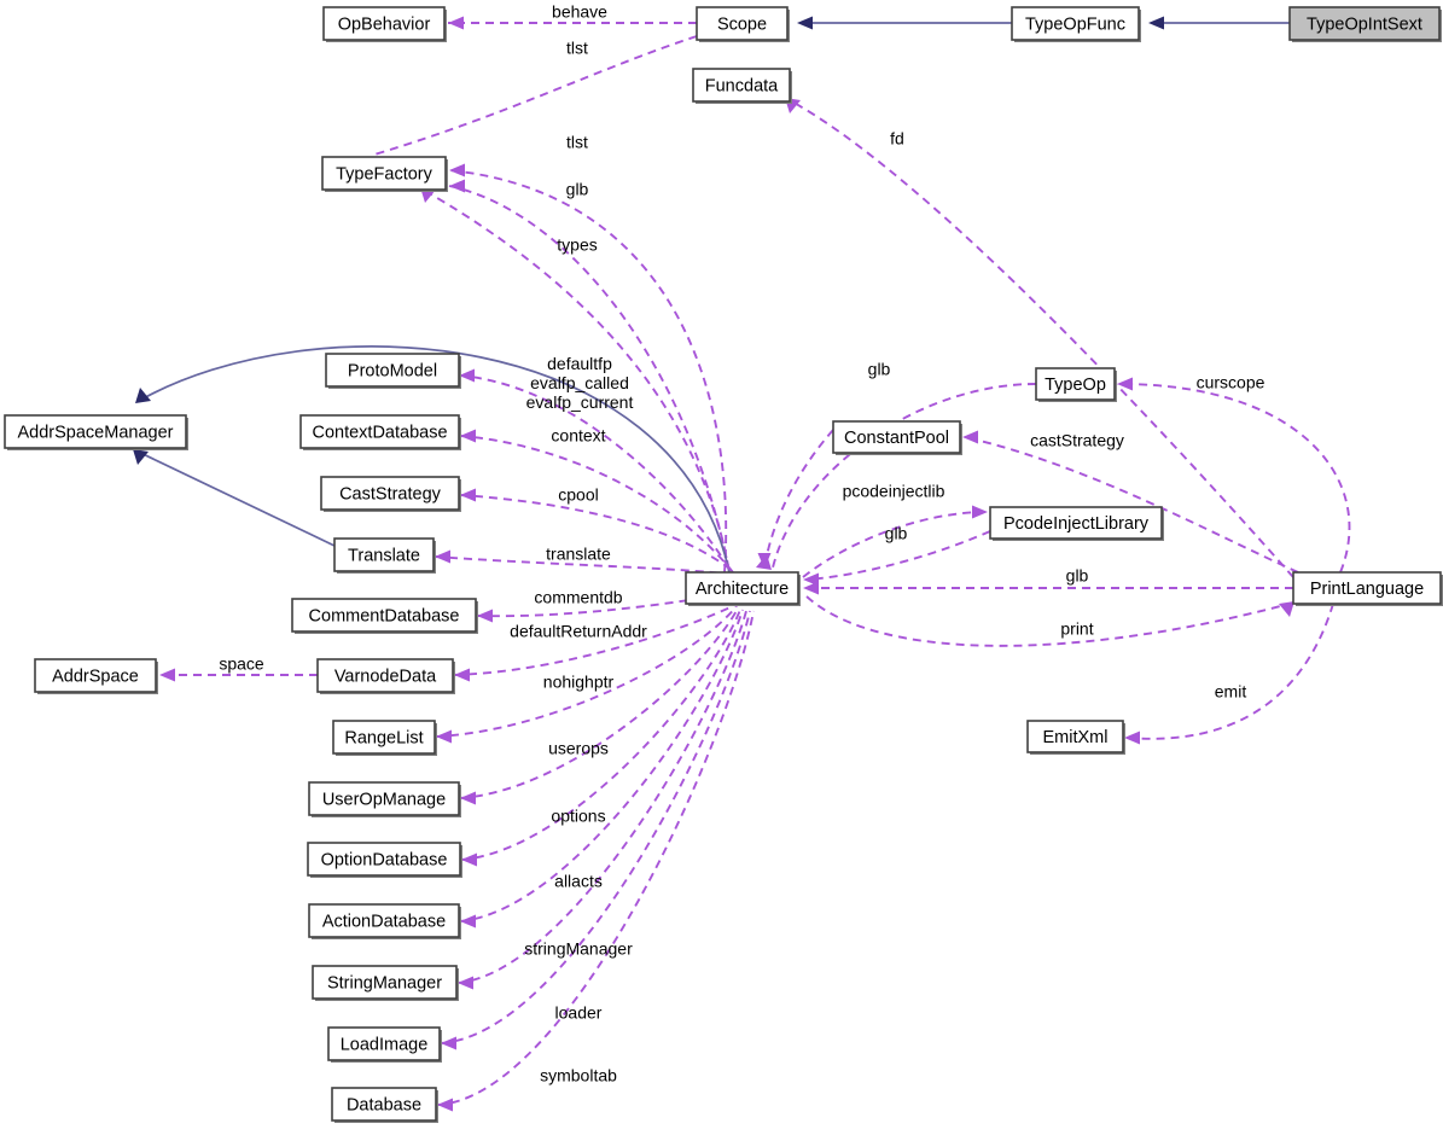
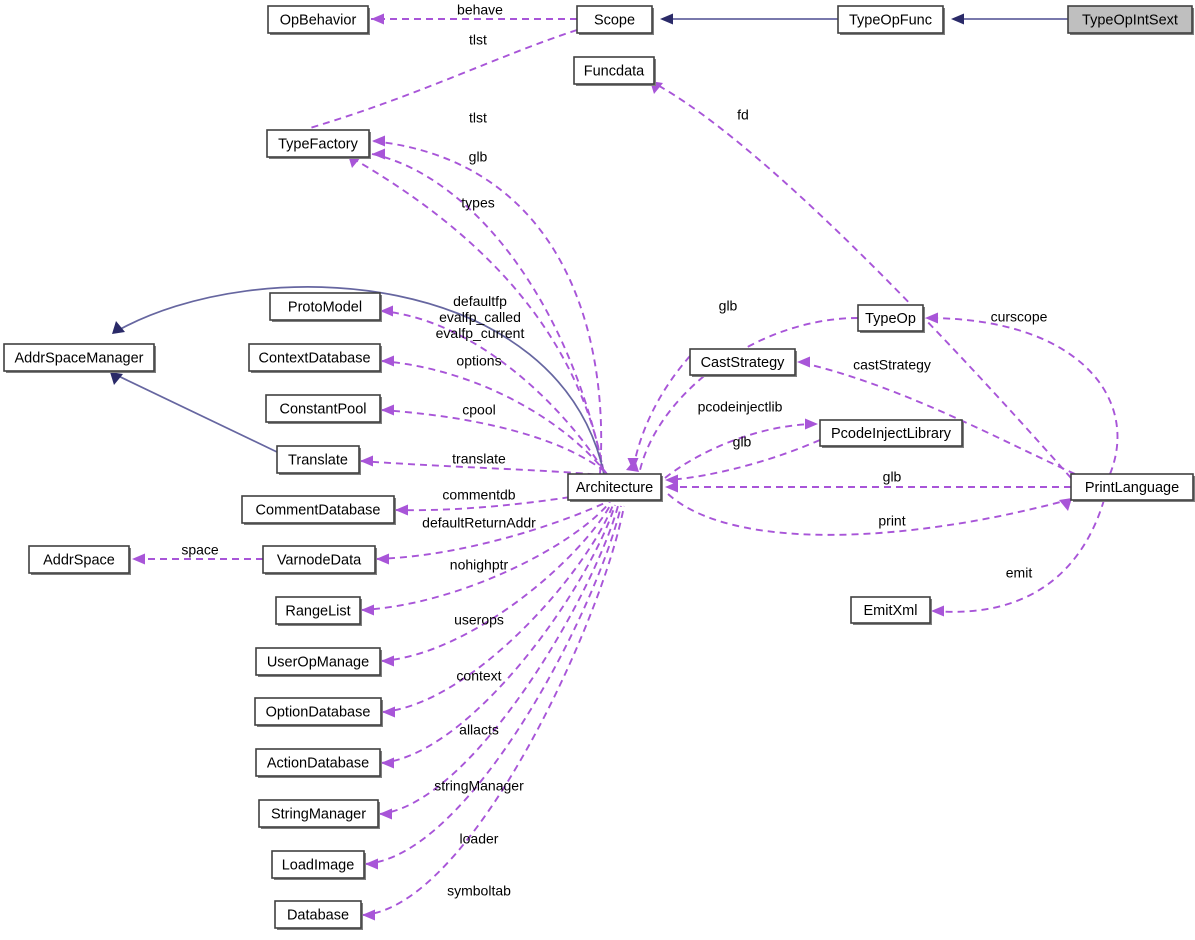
  OpBehavior
  Scope
  TypeOpFunc
  TypeOpIntSext
  Funcdata
  TypeFactory
  AddrSpaceManager
  ProtoModel
  ContextDatabase
- CastStrategy
+ ConstantPool
  Translate
  CommentDatabase
  AddrSpace
  VarnodeData
  RangeList
  UserOpManage
  OptionDatabase
  ActionDatabase
  StringManager
  LoadImage
  Database
  Architecture
  TypeOp
- ConstantPool
+ CastStrategy
  PcodeInjectLibrary
  EmitXml
  PrintLanguage
  behave
  tlst
  tlst
  glb
  types
  fd
  defaultfp evalfp_called evalfp_current
- context
+ options
  cpool
  translate
  commentdb
  space
  defaultReturnAddr
  nohighptr
  userops
- options
+ context
  allacts
  stringManager
  loader
  symboltab
  glb
  curscope
  castStrategy
  pcodeinjectlib
  glb
  glb
  print
  emit
